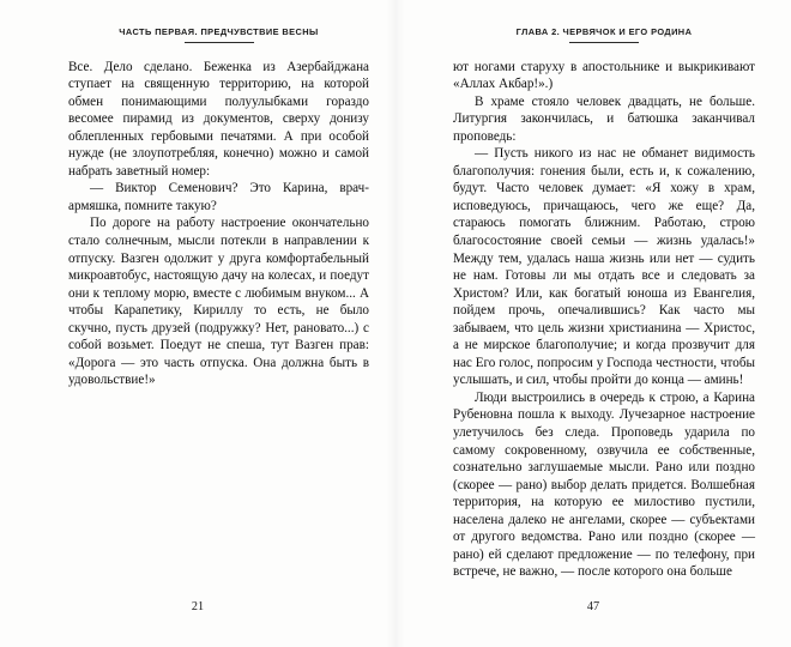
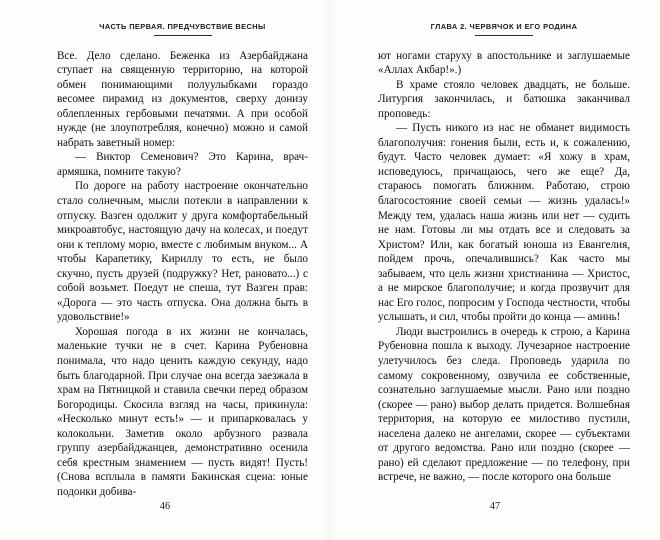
  ЧАСТЬ ПЕРВАЯ. ПРЕДЧУВСТВИЕ ВЕСНЫ
  Все. Дело сделано. Беженка из Азербайджана ступает на священную территорию, на которой обмен понимающими полуулыбками гораздо весомее пирамид из документов, сверху донизу облепленных гербовыми печатями. А при особой нужде (не злоупотребляя, конечно) можно и самой набрать заветный номер:
  — Виктор Семенович? Это Карина, врач-армяшка, помните такую?
  По дороге на работу настроение окончательно стало солнечным, мысли потекли в направлении к отпуску. Вазген одолжит у друга комфортабельный микроавтобус, настоящую дачу на колесах, и поедут они к теплому морю, вместе с любимым внуком... А чтобы Карапетику, Кириллу то есть, не было скучно, пусть друзей (подружку? Нет, рановато...) с собой возьмет. Поедут не спеша, тут Вазген прав: «Дорога — это часть отпуска. Она должна быть в удовольствие!»
+ Хорошая погода в их жизни не кончалась, маленькие тучки не в счет. Карина Рубеновна понимала, что надо ценить каждую секунду, надо быть благодарной. При случае она всегда заезжала в храм на Пятницкой и ставила свечки перед образом Богородицы. Скосила взгляд на часы, прикинула: «Несколько минут есть!» — и припарковалась у колокольни. Заметив около арбузного развала группу азербайджанцев, демонстративно осенила себя крестным знамением — пусть видят! Пусть! (Снова всплыла в памяти Бакинская сцена: юные подонки добива-
- 21
+ 46
  ГЛАВА 2. ЧЕРВЯЧОК И ЕГО РОДИНА
- ют ногами старуху в апостольнике и выкрикивают «Аллах Акбар!».)
+ ют ногами старуху в апостольнике и заглушаемые «Аллах Акбар!».)
  В храме стояло человек двадцать, не больше. Литургия закончилась, и батюшка заканчивал проповедь:
  — Пусть никого из нас не обманет видимость благополучия: гонения были, есть и, к сожалению, будут. Часто человек думает: «Я хожу в храм, исповедуюсь, причащаюсь, чего же еще? Да, стараюсь помогать ближним. Работаю, строю благосостояние своей семьи — жизнь удалась!» Между тем, удалась наша жизнь или нет — судить не нам. Готовы ли мы отдать все и следовать за Христом? Или, как богатый юноша из Евангелия, пойдем прочь, опечалившись? Как часто мы забываем, что цель жизни христианина — Христос, а не мирское благополучие; и когда прозвучит для нас Его голос, попросим у Господа честности, чтобы услышать, и сил, чтобы пройти до конца — аминь!
  Люди выстроились в очередь к строю, а Карина Рубеновна пошла к выходу. Лучезарное настроение улетучилось без следа. Проповедь ударила по самому сокровенному, озвучила ее собственные, сознательно заглушаемые мысли. Рано или поздно (скорее — рано) выбор делать придется. Волшебная территория, на которую ее милостиво пустили, населена далеко не ангелами, скорее — субъектами от другого ведомства. Рано или поздно (скорее — рано) ей сделают предложение — по телефону, при встрече, не важно, — после которого она больше
  47
